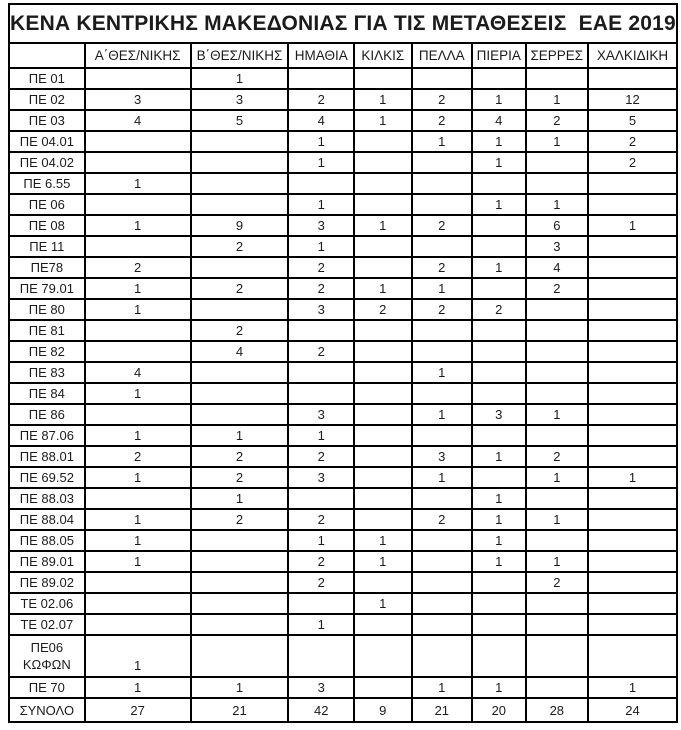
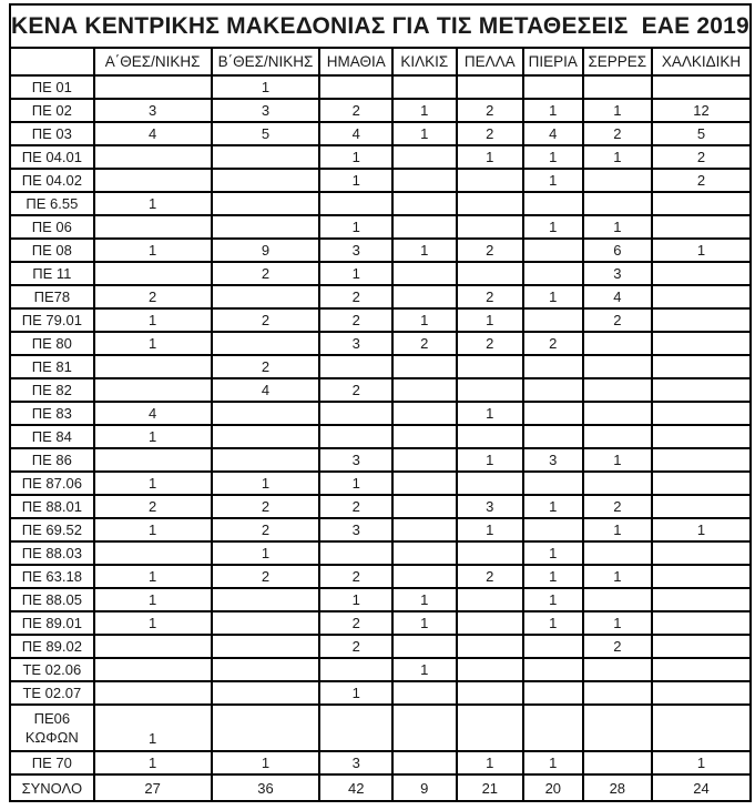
  ΚΕΝΑ ΚΕΝΤΡΙΚΗΣ ΜΑΚΕΔΟΝΙΑΣ ΓΙΑ ΤΙΣ ΜΕΤΑΘΕΣΕΙΣ ΕΑΕ 2019
  	Α΄ΘΕΣ/ΝΙΚΗΣ	Β΄ΘΕΣ/ΝΙΚΗΣ	ΗΜΑΘΙΑ	ΚΙΛΚΙΣ	ΠΕΛΛΑ	ΠΙΕΡΙΑ	ΣΕΡΡΕΣ	ΧΑΛΚΙΔΙΚΗ
  ΠΕ 01		1
  ΠΕ 02	3	3	2	1	2	1	1	12
  ΠΕ 03	4	5	4	1	2	4	2	5
  ΠΕ 04.01			1		1	1	1	2
  ΠΕ 04.02			1			1		2
  ΠΕ 6.55	1
  ΠΕ 06			1			1	1
  ΠΕ 08	1	9	3	1	2		6	1
  ΠΕ 11		2	1				3
  ΠΕ78	2		2		2	1	4
  ΠΕ 79.01	1	2	2	1	1		2
  ΠΕ 80	1		3	2	2	2
  ΠΕ 81		2
  ΠΕ 82		4	2
  ΠΕ 83	4				1
  ΠΕ 84	1
  ΠΕ 86			3		1	3	1
  ΠΕ 87.06	1	1	1
  ΠΕ 88.01	2	2	2		3	1	2
  ΠΕ 69.52	1	2	3		1		1	1
  ΠΕ 88.03		1				1
- ΠΕ 88.04	1	2	2		2	1	1
+ ΠΕ 63.18	1	2	2		2	1	1
  ΠΕ 88.05	1		1	1		1
  ΠΕ 89.01	1		2	1		1	1
  ΠΕ 89.02			2				2
  ΤΕ 02.06				1
  ΤΕ 02.07			1
  ΠΕ06 ΚΩΦΩΝ	1
  ΠΕ 70	1	1	3		1	1		1
- ΣΥΝΟΛΟ	27	21	42	9	21	20	28	24
+ ΣΥΝΟΛΟ	27	36	42	9	21	20	28	24
